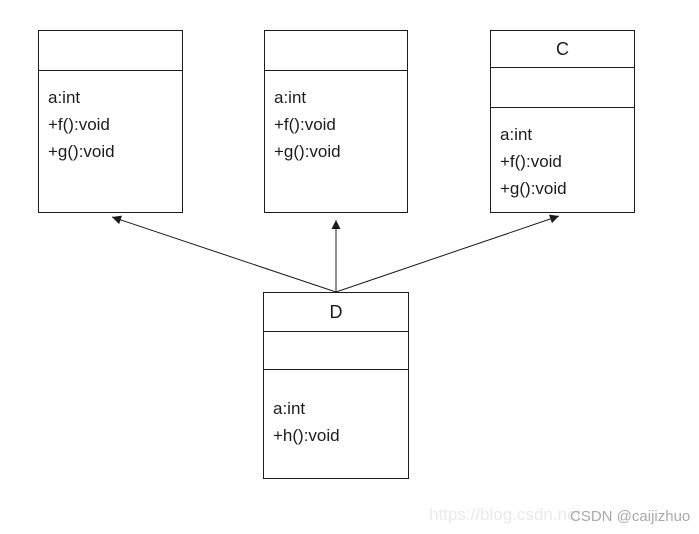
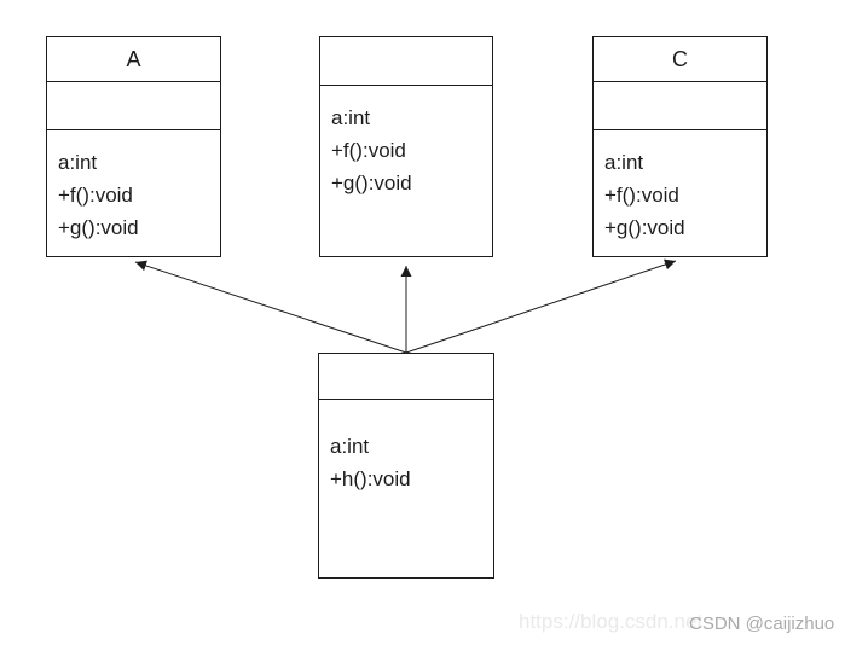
  https://blog.csdn.net
+ A
  a:int
  +f():void
  +g():void
  a:int
  +f():void
  +g():void
  C
  a:int
  +f():void
  +g():void
- D
  a:int
  +h():void
  CSDN @caijizhuo
